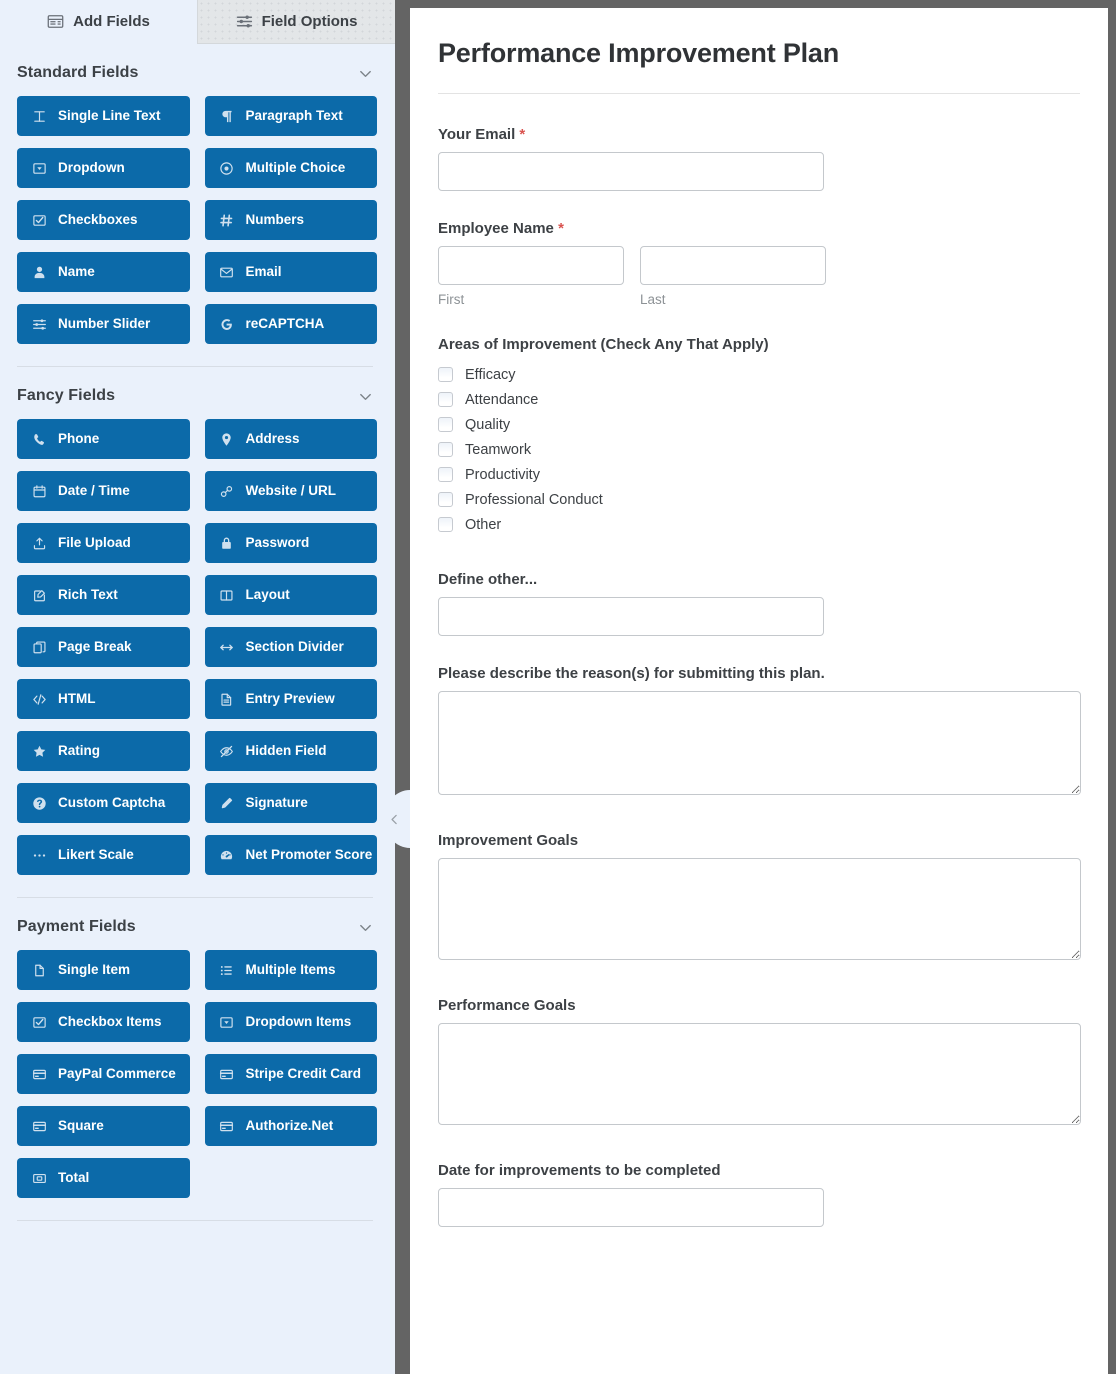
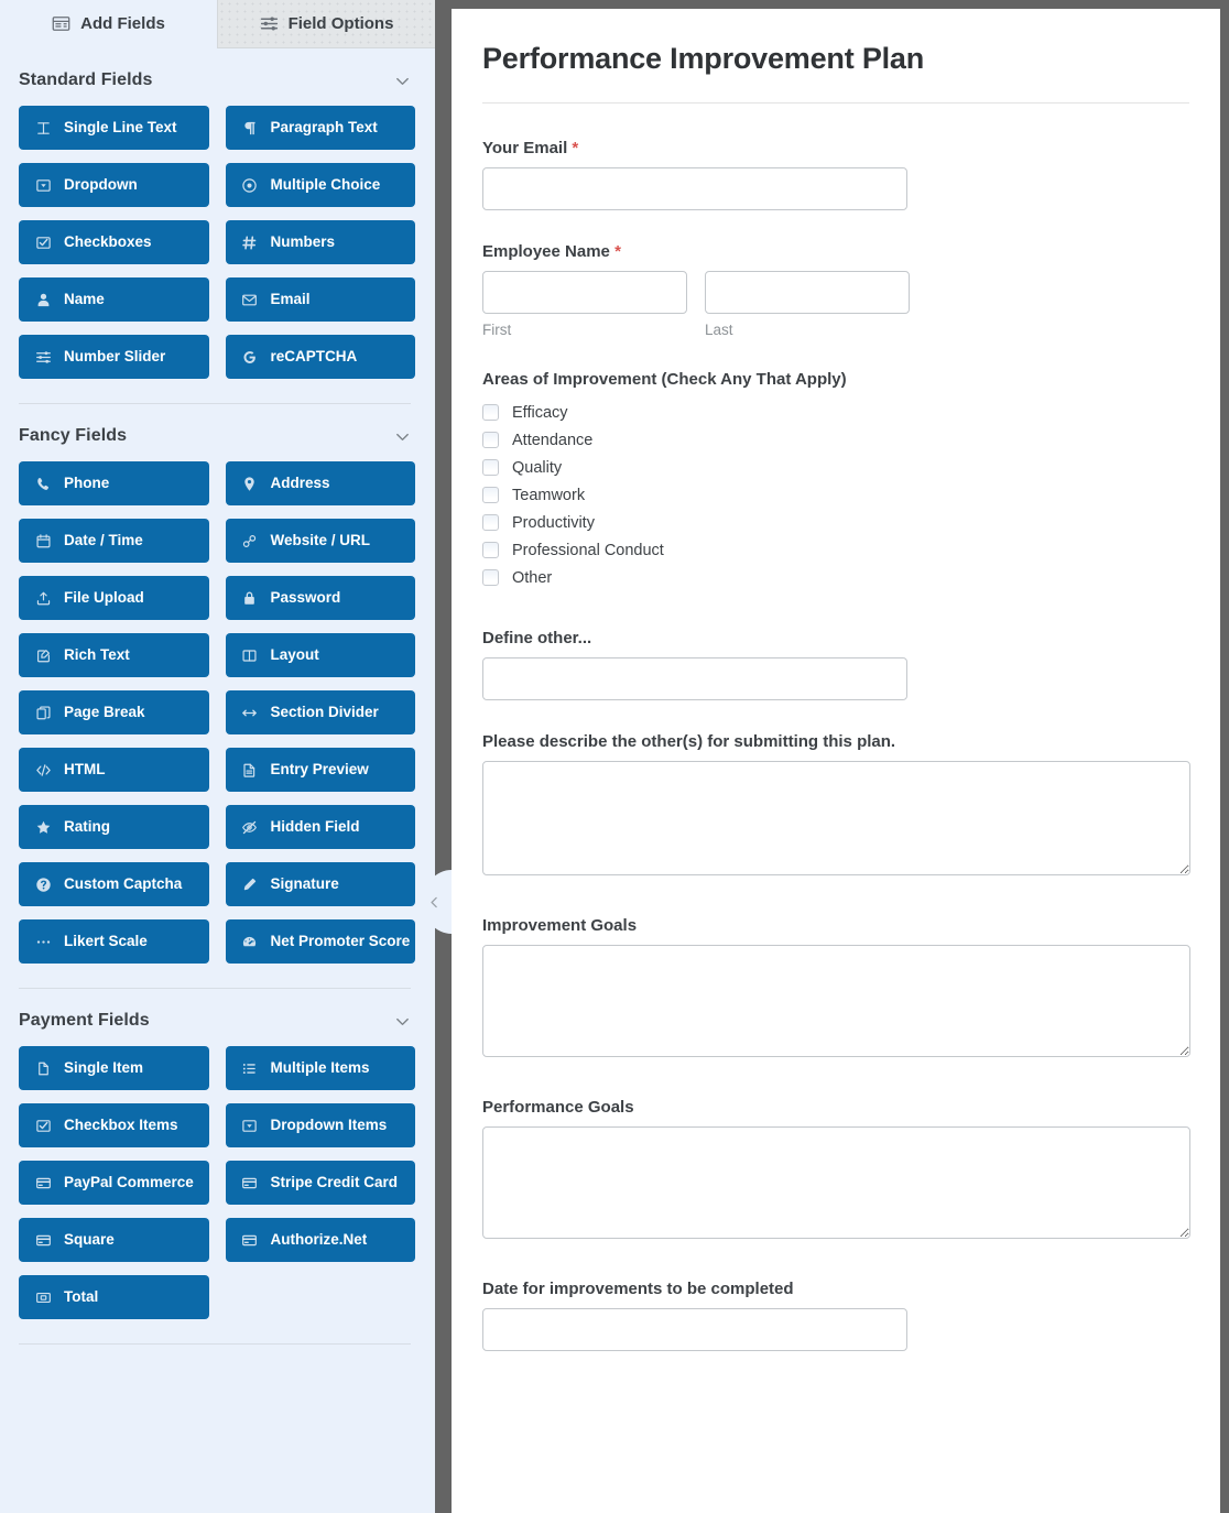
  Add Fields
  Field Options
  Standard Fields
  Single Line Text
  Paragraph Text
  Dropdown
  Multiple Choice
  Checkboxes
  Numbers
  Name
  Email
  Number Slider
  reCAPTCHA
  Fancy Fields
  Phone
  Address
  Date / Time
  Website / URL
  File Upload
  Password
  Rich Text
  Layout
  Page Break
  Section Divider
  HTML
  Entry Preview
  Rating
  Hidden Field
  Custom Captcha
  Signature
  Likert Scale
  Net Promoter Score
  Payment Fields
  Single Item
  Multiple Items
  Checkbox Items
  Dropdown Items
  PayPal Commerce
  Stripe Credit Card
  Square
  Authorize.Net
  Total
  Performance Improvement Plan
  Your Email *
  Employee Name *
  First
  Last
  Areas of Improvement (Check Any That Apply)
  Efficacy
  Attendance
  Quality
  Teamwork
  Productivity
  Professional Conduct
  Other
  Define other...
- Please describe the reason(s) for submitting this plan.
+ Please describe the other(s) for submitting this plan.
  Improvement Goals
  Performance Goals
  Date for improvements to be completed
